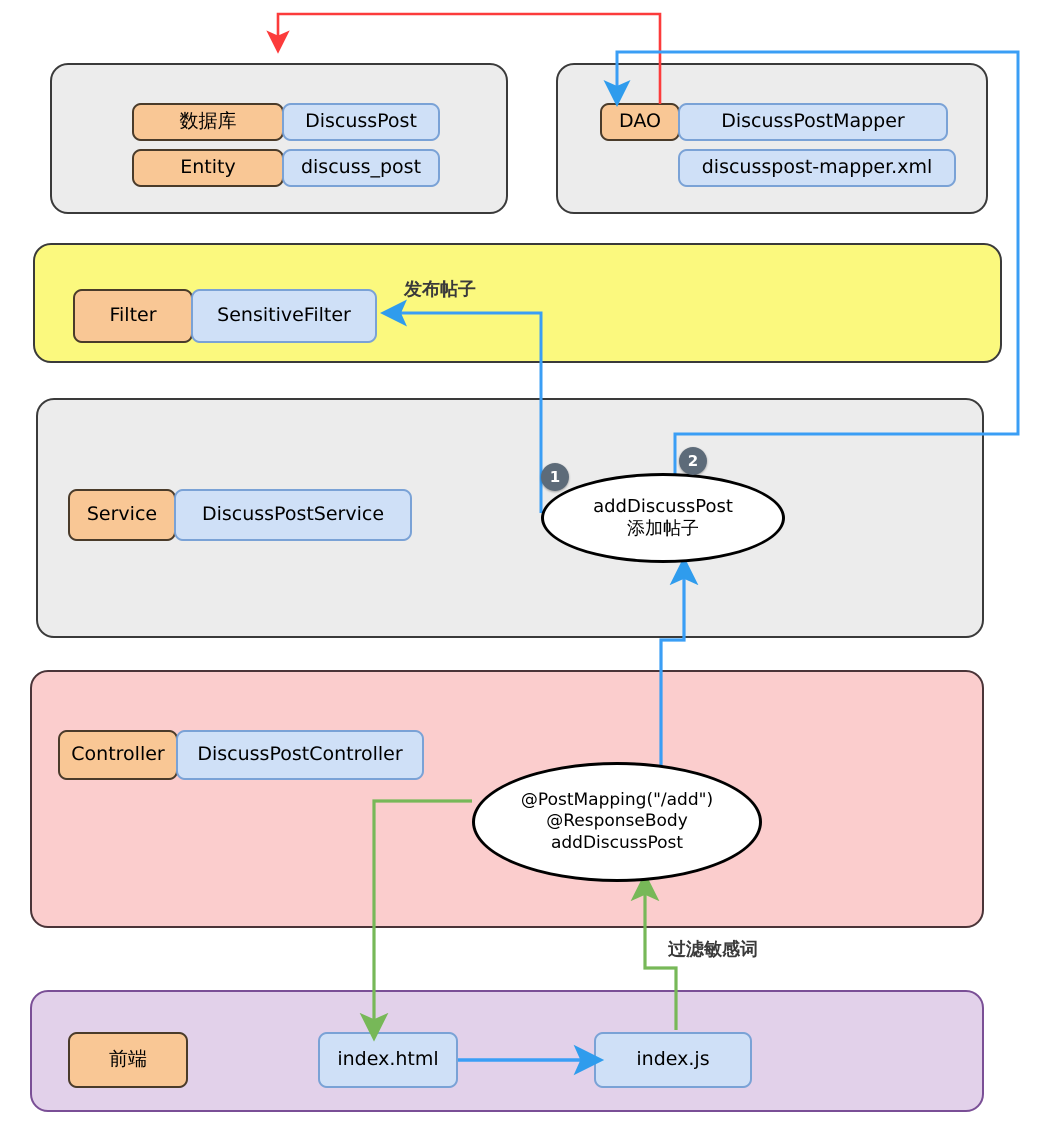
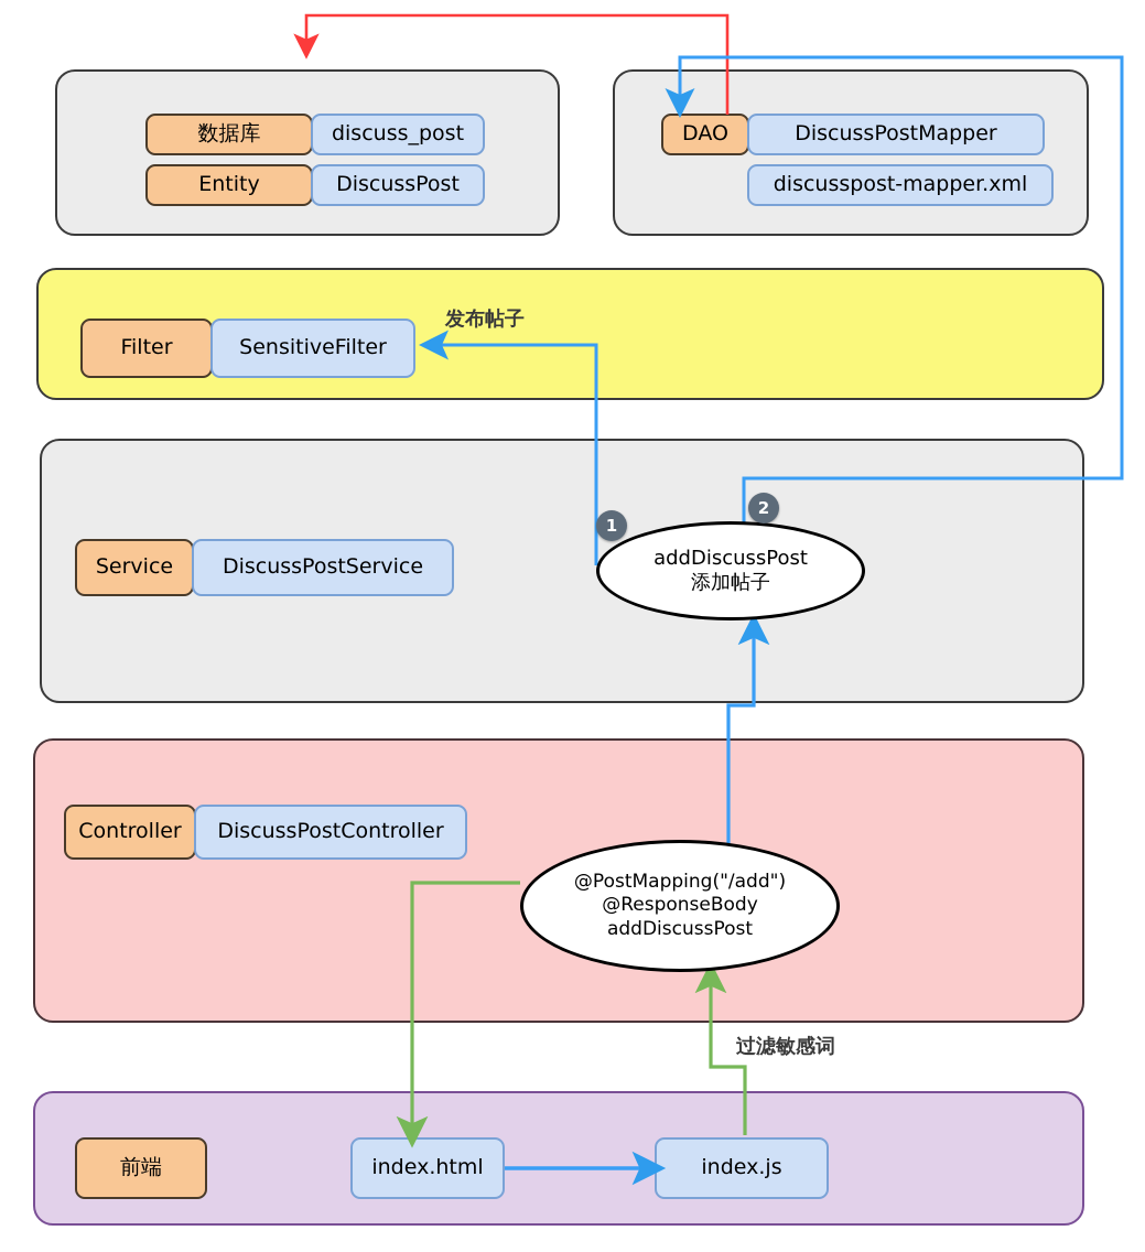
  数据库
- DiscussPost
+ discuss_post
  Entity
- discuss_post
+ DiscussPost
  DAO
  DiscussPostMapper
  discusspost-mapper.xml
  Filter
  SensitiveFilter
  发布帖子
  Service
  DiscussPostService
  addDiscussPost
  添加帖子
  1
  2
  Controller
  DiscussPostController
  @PostMapping("/add")
  @ResponseBody
  addDiscussPost
  过滤敏感词
  前端
  index.html
  index.js
